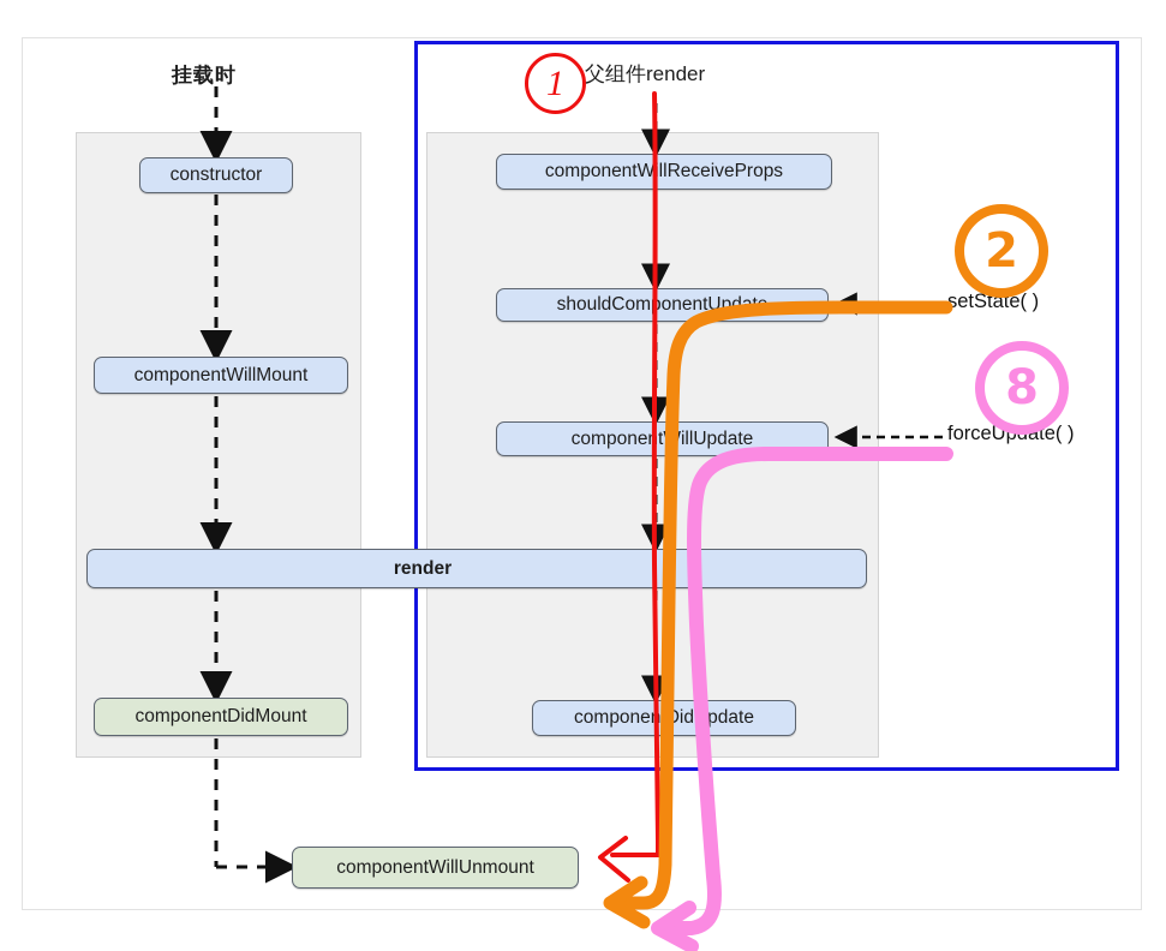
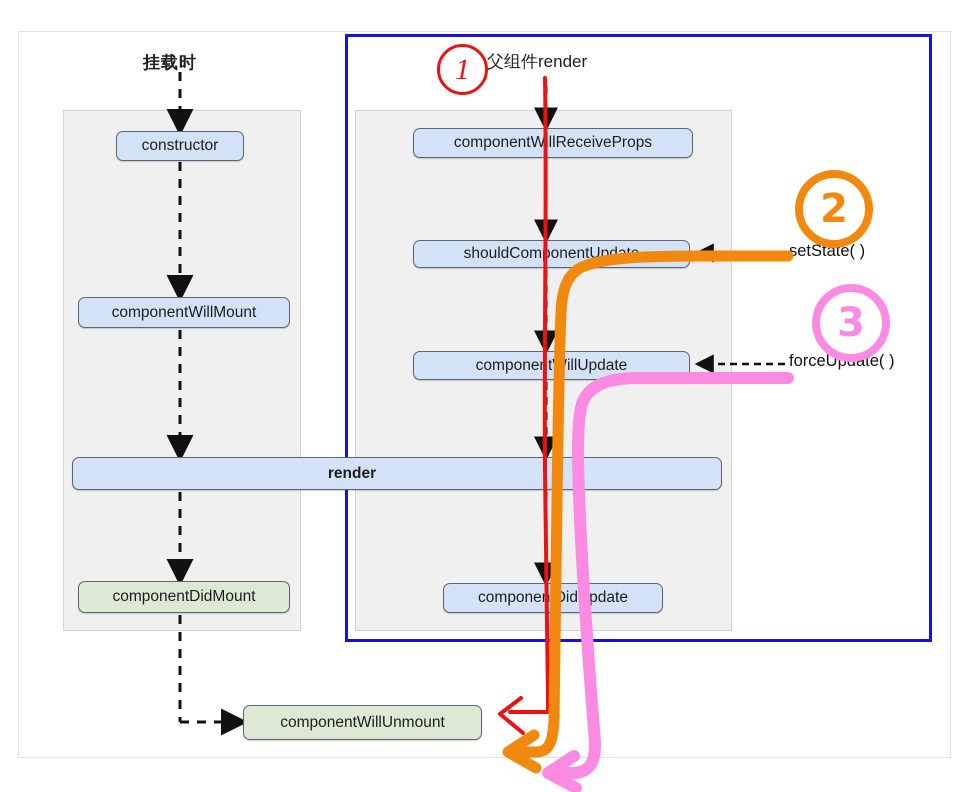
  constructor
  componentWillMount
  componentDidMount
  componentWllReceiveProps
  shouldComonentUpd
  componetillUpdate
  componeidpdate
  render
  componentWillUnmount
  挂载时
  父组件render
  setState( )
  forceUpdate( )
  1
  2
- 8
+ 3
